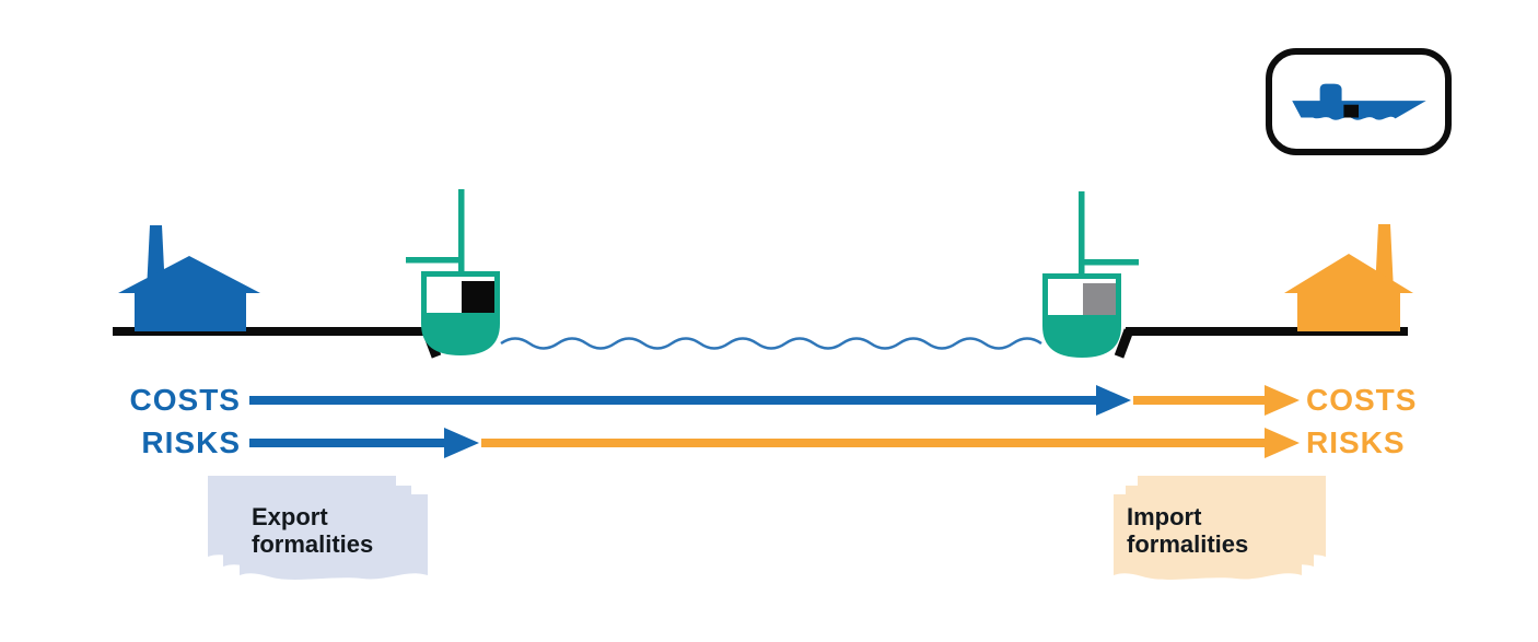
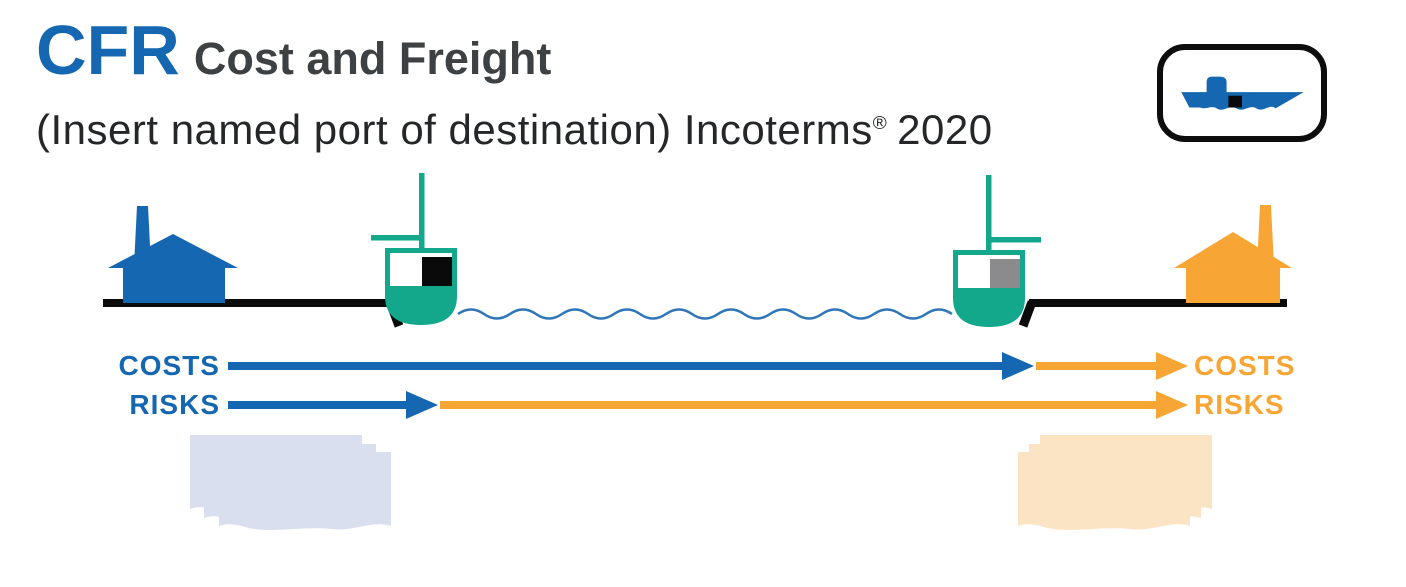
+ CFR Cost and Freight
+ (Insert named port of destination) Incoterms® 2020
  COSTS
  RISKS
  COSTS
  RISKS
- Export formalities
- Import formalities
